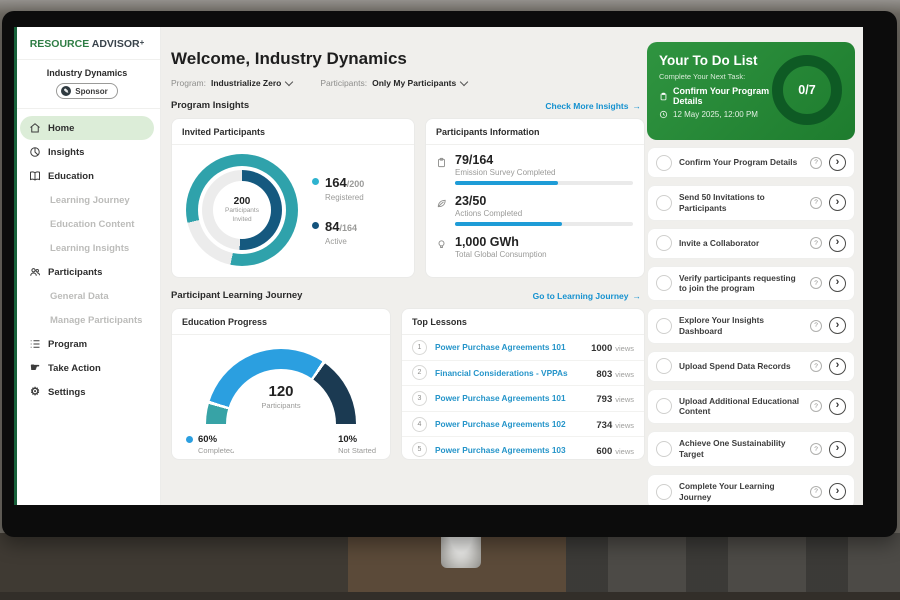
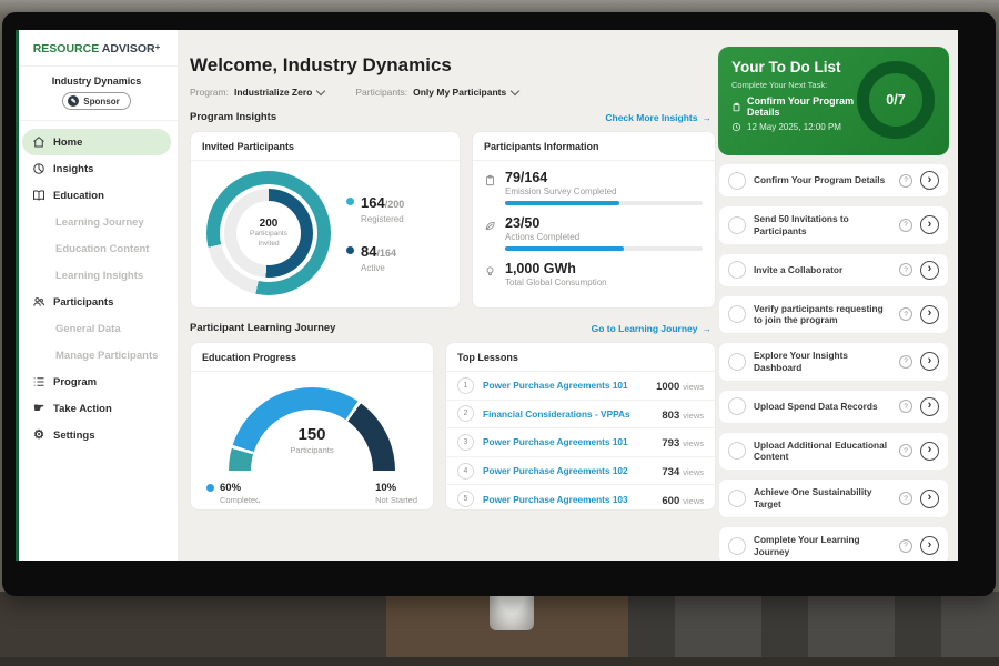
  RESOURCE ADVISOR+
  Industry Dynamics
  Sponsor
  Home
  Insights
  Education
  Learning Journey
  Education Content
  Learning Insights
  Participants
  General Data
  Manage Participants
  Program
  ☛
  Take Action
  ⚙
  Settings
  Welcome, Industry Dynamics
  Program:
  Industrialize Zero
  Participants:
  Only My Participants
  Program Insights
  Check More Insights
  →
  Invited Participants
  200
  164/200
  Registered
  84/164
  Active
  Participants Information
  79/164
  Emission Survey Completed
  23/50
  Actions Completed
  1,000 GWh
  Total Global Consumption
  Participant Learning Journey
  Go to Learning Journey
  →
  Education Progress
- 120
+ 150
  Participants
  Started
  Top Lessons
  Power Purchase Agreements 101
  1000 views
  Financial Considerations - VPPAs
  803 views
  Power Purchase Agreements 101
  793 views
  Power Purchase Agreements 102
  734 views
  Power Purchase Agreements 103
  600 views
  Your To Do List
  Complete Your Next Task:
  Confirm Your Program Details
  12 May 2025, 12:00 PM
  0/7
  Confirm Your Program Details
  ›
  Send 50 Invitations to Participants
  ›
  Invite a Collaborator
  ›
  Verify participants requesting to join the program
  ›
  Explore Your Insights Dashboard
  ›
  Upload Spend Data Records
  ›
  Upload Additional Educational Content
  ›
  Achieve One Sustainability Target
  ›
  Complete Your Learning Journey
  ›
